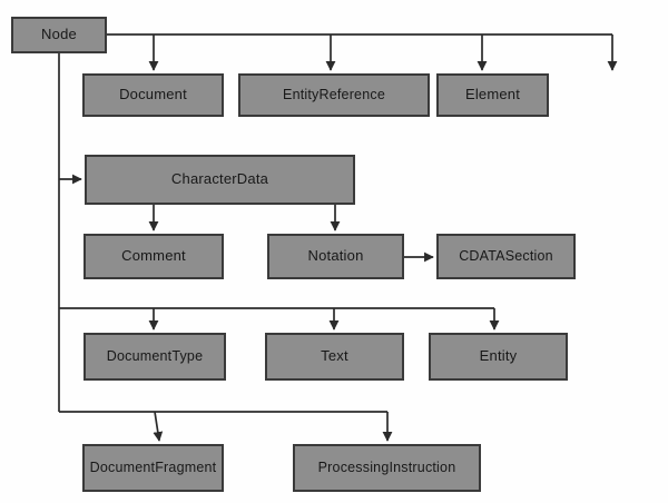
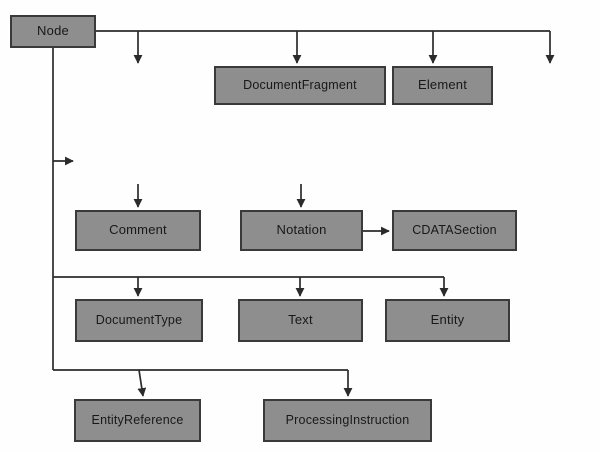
  Node
- Document
- EntityReference
+ DocumentFragment
  Element
- CharacterData
  Comment
  Notation
  CDATASection
  DocumentType
  Text
  Entity
- DocumentFragment
+ EntityReference
  ProcessingInstruction
